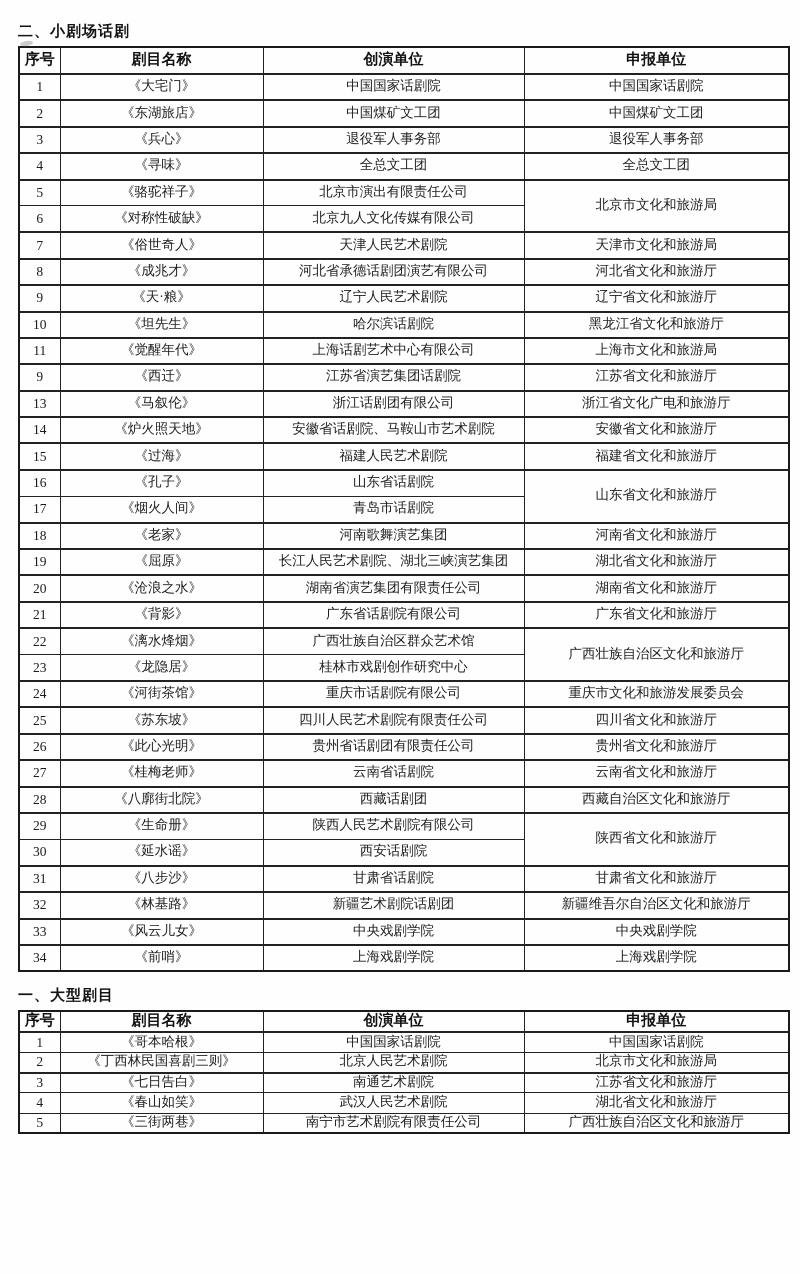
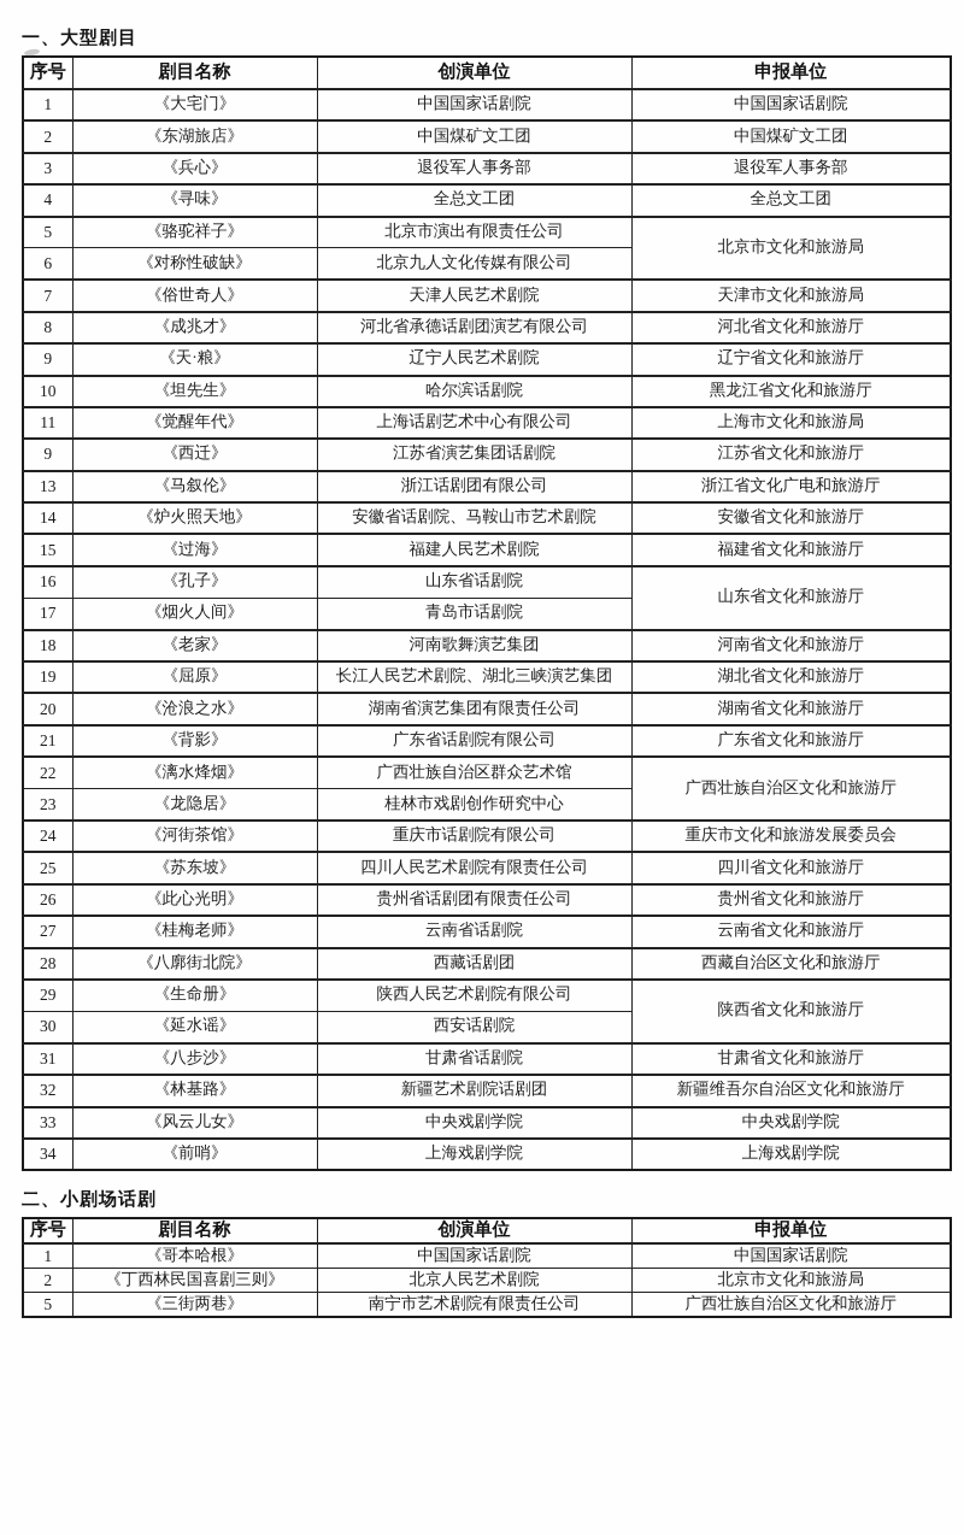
- 二、小剧场话剧
+ 一、大型剧目
  序号	剧目名称	创演单位	申报单位
  1	《大宅门》	中国国家话剧院	中国国家话剧院
  2	《东湖旅店》	中国煤矿文工团	中国煤矿文工团
  3	《兵心》	退役军人事务部	退役军人事务部
  4	《寻味》	全总文工团	全总文工团
  5	《骆驼祥子》	北京市演出有限责任公司	北京市文化和旅游局
  6	《对称性破缺》	北京九人文化传媒有限公司
  7	《俗世奇人》	天津人民艺术剧院	天津市文化和旅游局
  8	《成兆才》	河北省承德话剧团演艺有限公司	河北省文化和旅游厅
  9	《天·粮》	辽宁人民艺术剧院	辽宁省文化和旅游厅
  10	《坦先生》	哈尔滨话剧院	黑龙江省文化和旅游厅
  11	《觉醒年代》	上海话剧艺术中心有限公司	上海市文化和旅游局
  9	《西迁》	江苏省演艺集团话剧院	江苏省文化和旅游厅
  13	《马叙伦》	浙江话剧团有限公司	浙江省文化广电和旅游厅
  14	《炉火照天地》	安徽省话剧院、马鞍山市艺术剧院	安徽省文化和旅游厅
  15	《过海》	福建人民艺术剧院	福建省文化和旅游厅
  16	《孔子》	山东省话剧院	山东省文化和旅游厅
  17	《烟火人间》	青岛市话剧院
  18	《老家》	河南歌舞演艺集团	河南省文化和旅游厅
  19	《屈原》	长江人民艺术剧院、湖北三峡演艺集团	湖北省文化和旅游厅
  20	《沧浪之水》	湖南省演艺集团有限责任公司	湖南省文化和旅游厅
  21	《背影》	广东省话剧院有限公司	广东省文化和旅游厅
  22	《漓水烽烟》	广西壮族自治区群众艺术馆	广西壮族自治区文化和旅游厅
  23	《龙隐居》	桂林市戏剧创作研究中心
  24	《河街茶馆》	重庆市话剧院有限公司	重庆市文化和旅游发展委员会
  25	《苏东坡》	四川人民艺术剧院有限责任公司	四川省文化和旅游厅
  26	《此心光明》	贵州省话剧团有限责任公司	贵州省文化和旅游厅
  27	《桂梅老师》	云南省话剧院	云南省文化和旅游厅
  28	《八廓街北院》	西藏话剧团	西藏自治区文化和旅游厅
  29	《生命册》	陕西人民艺术剧院有限公司	陕西省文化和旅游厅
  30	《延水谣》	西安话剧院
  31	《八步沙》	甘肃省话剧院	甘肃省文化和旅游厅
  32	《林基路》	新疆艺术剧院话剧团	新疆维吾尔自治区文化和旅游厅
  33	《风云儿女》	中央戏剧学院	中央戏剧学院
  34	《前哨》	上海戏剧学院	上海戏剧学院
- 一、大型剧目
+ 二、小剧场话剧
  序号	剧目名称	创演单位	申报单位
  1	《哥本哈根》	中国国家话剧院	中国国家话剧院
  2	《丁西林民国喜剧三则》	北京人民艺术剧院	北京市文化和旅游局
- 3	《七日告白》	南通艺术剧院	江苏省文化和旅游厅
- 4	《春山如笑》	武汉人民艺术剧院	湖北省文化和旅游厅
  5	《三街两巷》	南宁市艺术剧院有限责任公司	广西壮族自治区文化和旅游厅
